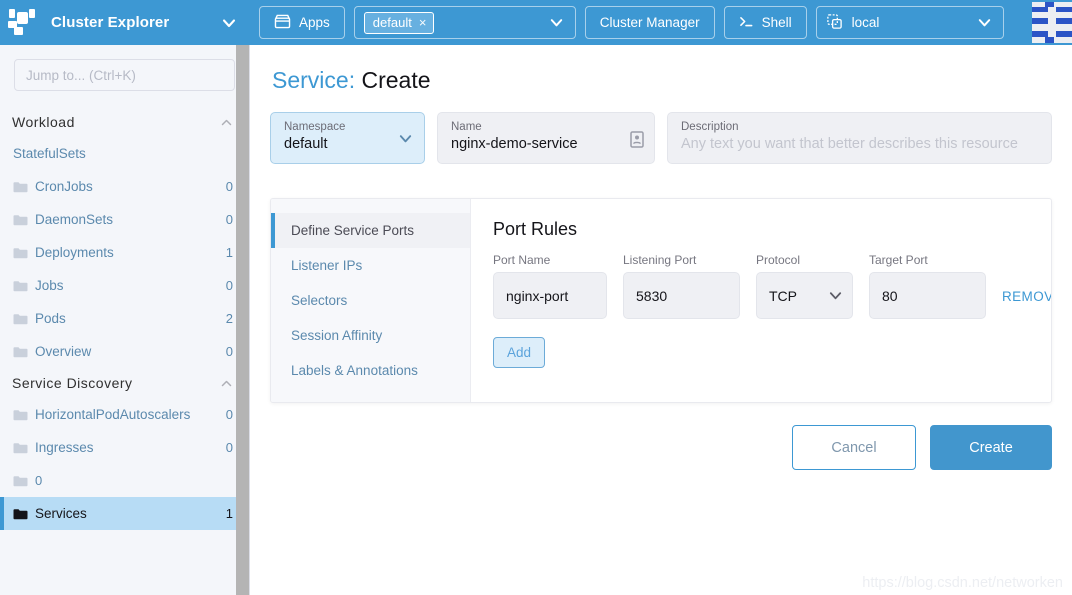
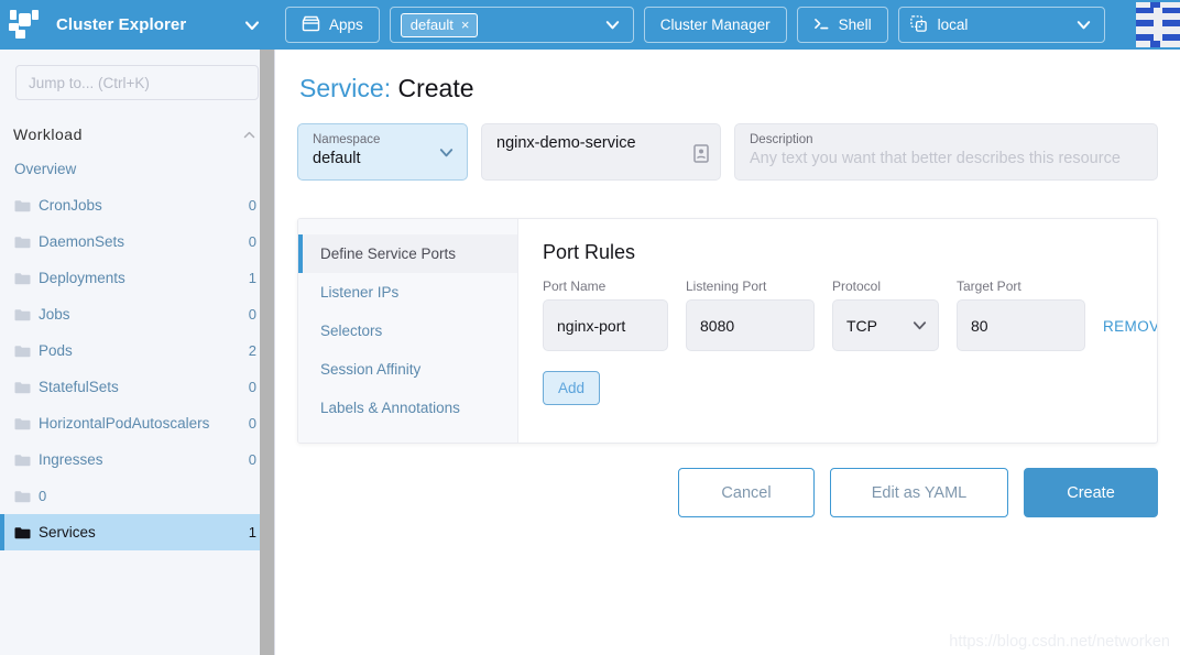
  Cluster Explorer
  Apps
  default
  ×
  Cluster Manager
  Shell
  local
  Jump to... (Ctrl+K)
  Workload
- StatefulSets
+ Overview
  CronJobs
  0
  DaemonSets
  0
  Deployments
  1
  Jobs
  0
  Pods
  2
- Overview
+ StatefulSets
  0
- Service Discovery
  HorizontalPodAutoscalers
  0
  Ingresses
  0
  0
  Services
  1
  Service: Create
  Namespace
  default
- Name
  nginx-demo-service
  Description
  Any text you want that better describes this resource
  Define Service Ports
  Listener IPs
  Selectors
  Session Affinity
  Labels & Annotations
  Port Rules
  Port Name
  nginx-port
  Listening Port
- 5830
+ 8080
  Protocol
  TCP
  Target Port
  80
  REMOV
  Add
  Cancel
+ Edit as YAML
  Create
